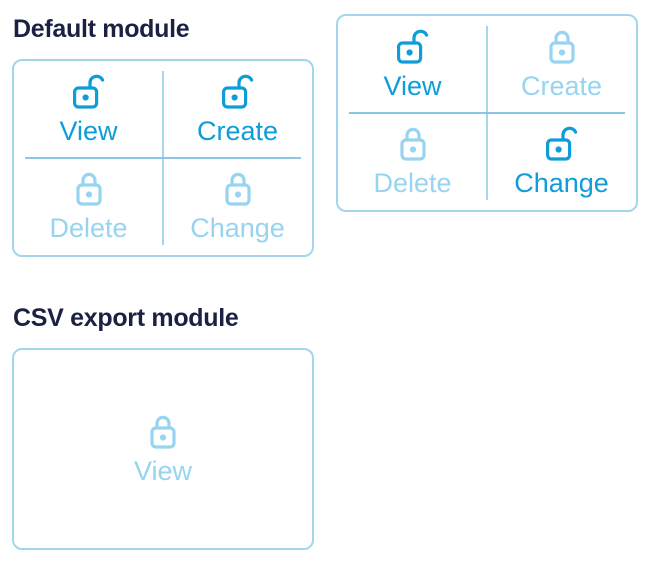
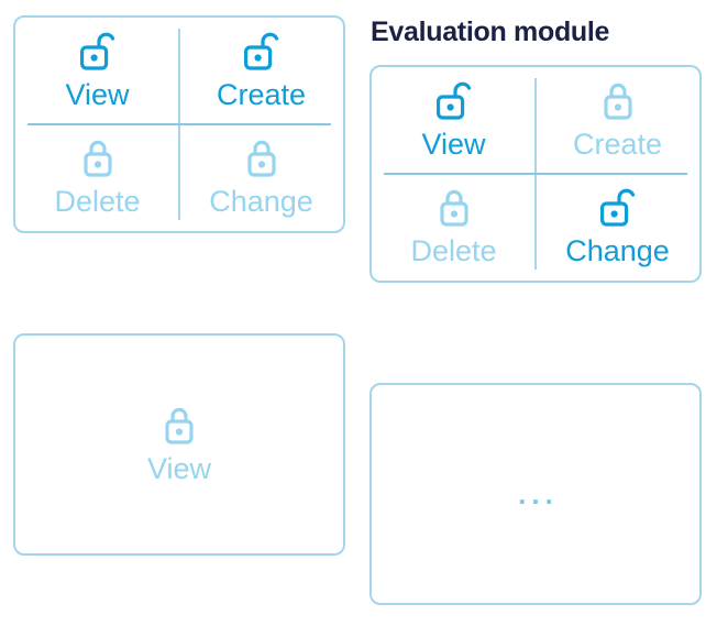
- Default module
  View
  Create
  Delete
  Change
+ Evaluation module
  View
  Create
  Delete
  Change
- CSV export module
  View
+ ...
